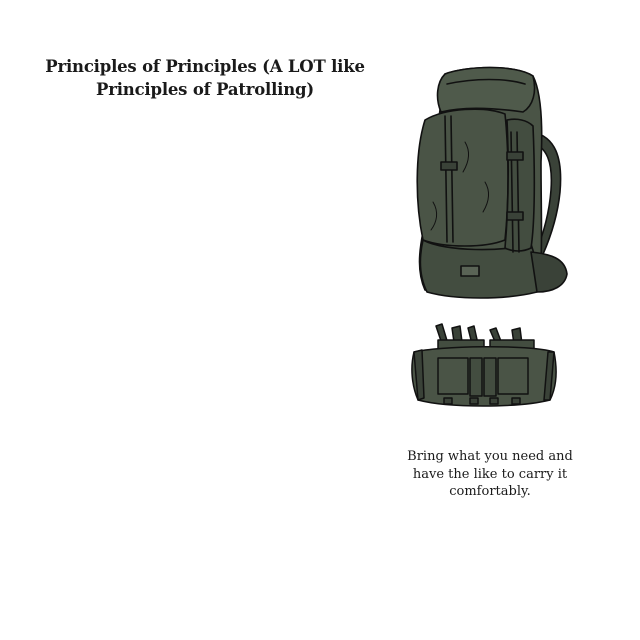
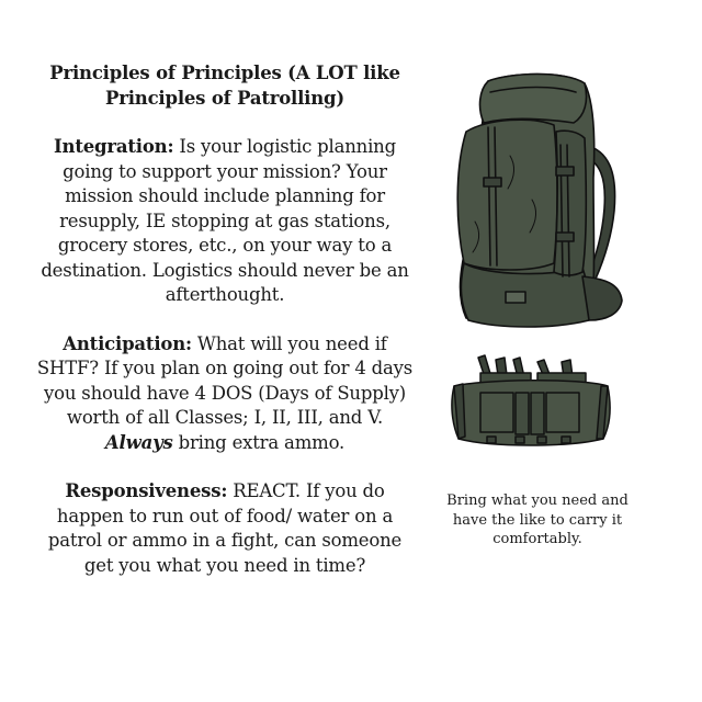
  Principles of Principles (A LOT like Principles of Patrolling)
+ Integration: Is your logistic planning going to support your mission? Your mission should include planning for resupply, IE stopping at gas stations, grocery stores, etc., on your way to a destination. Logistics should never be an afterthought.
+ Anticipation: What will you need if SHTF? If you plan on going out for 4 days you should have 4 DOS (Days of Supply) worth of all Classes; I, II, III, and V. Always bring extra ammo.
+ Responsiveness: REACT. If you do happen to run out of food/ water on a patrol or ammo in a fight, can someone get you what you need in time?
  Bring what you need and have the like to carry it comfortably.
